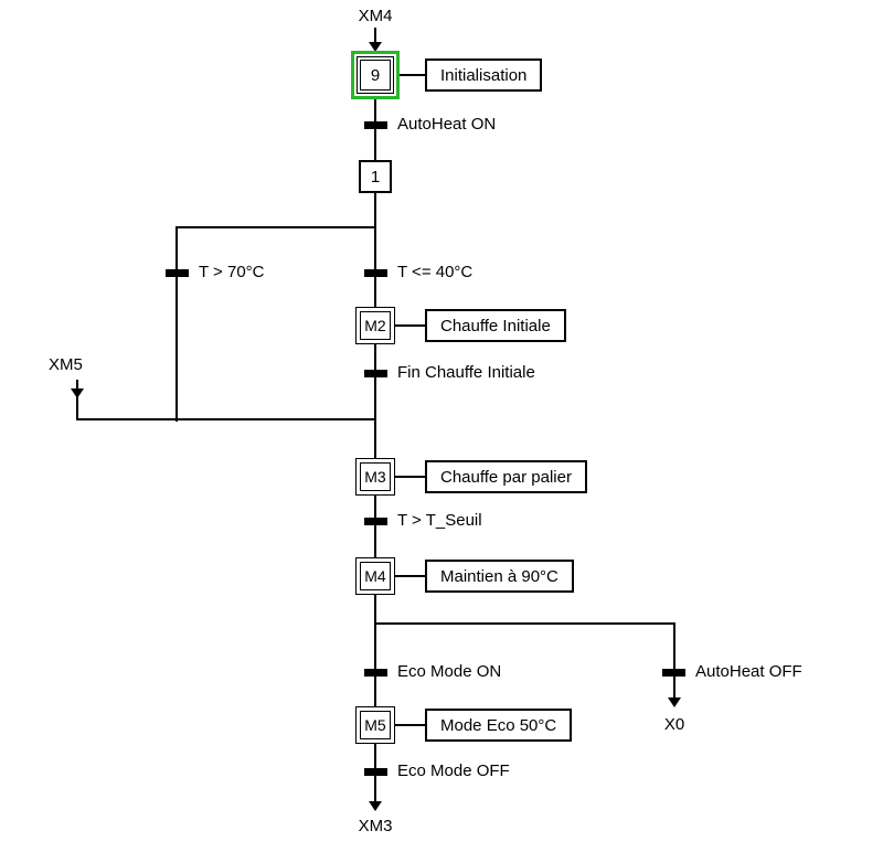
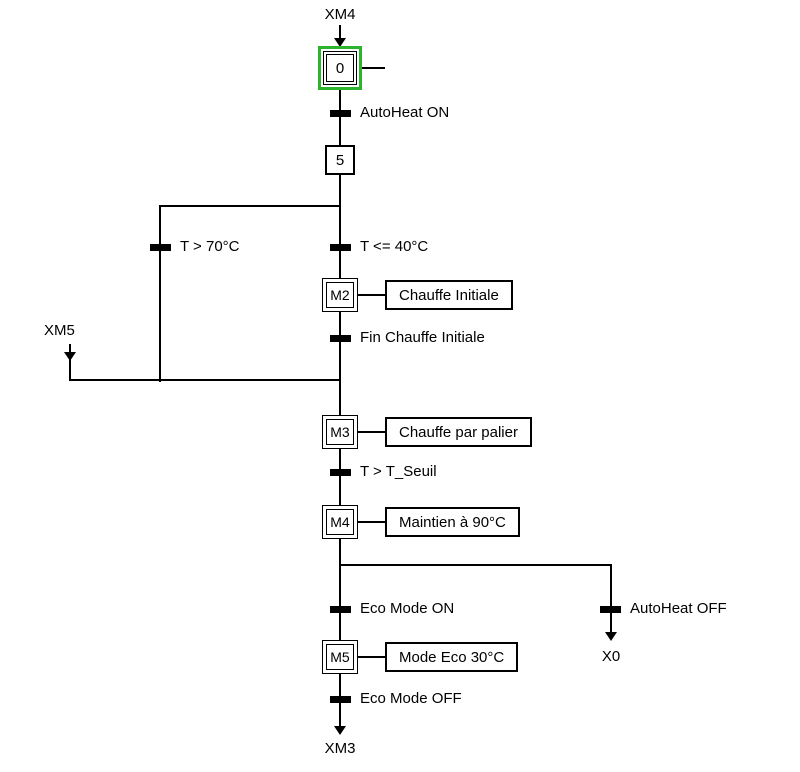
  XM4
- 9
+ 0
- Initialisation
  AutoHeat ON
- 1
+ 5
  T > 70°C
  T <= 40°C
  M2
  Chauffe Initiale
  Fin Chauffe Initiale
  XM5
  M3
  Chauffe par palier
  T > T_Seuil
  M4
  Maintien à 90°C
  Eco Mode ON
  AutoHeat OFF
  X0
  M5
- Mode Eco 50°C
+ Mode Eco 30°C
  Eco Mode OFF
  XM3
